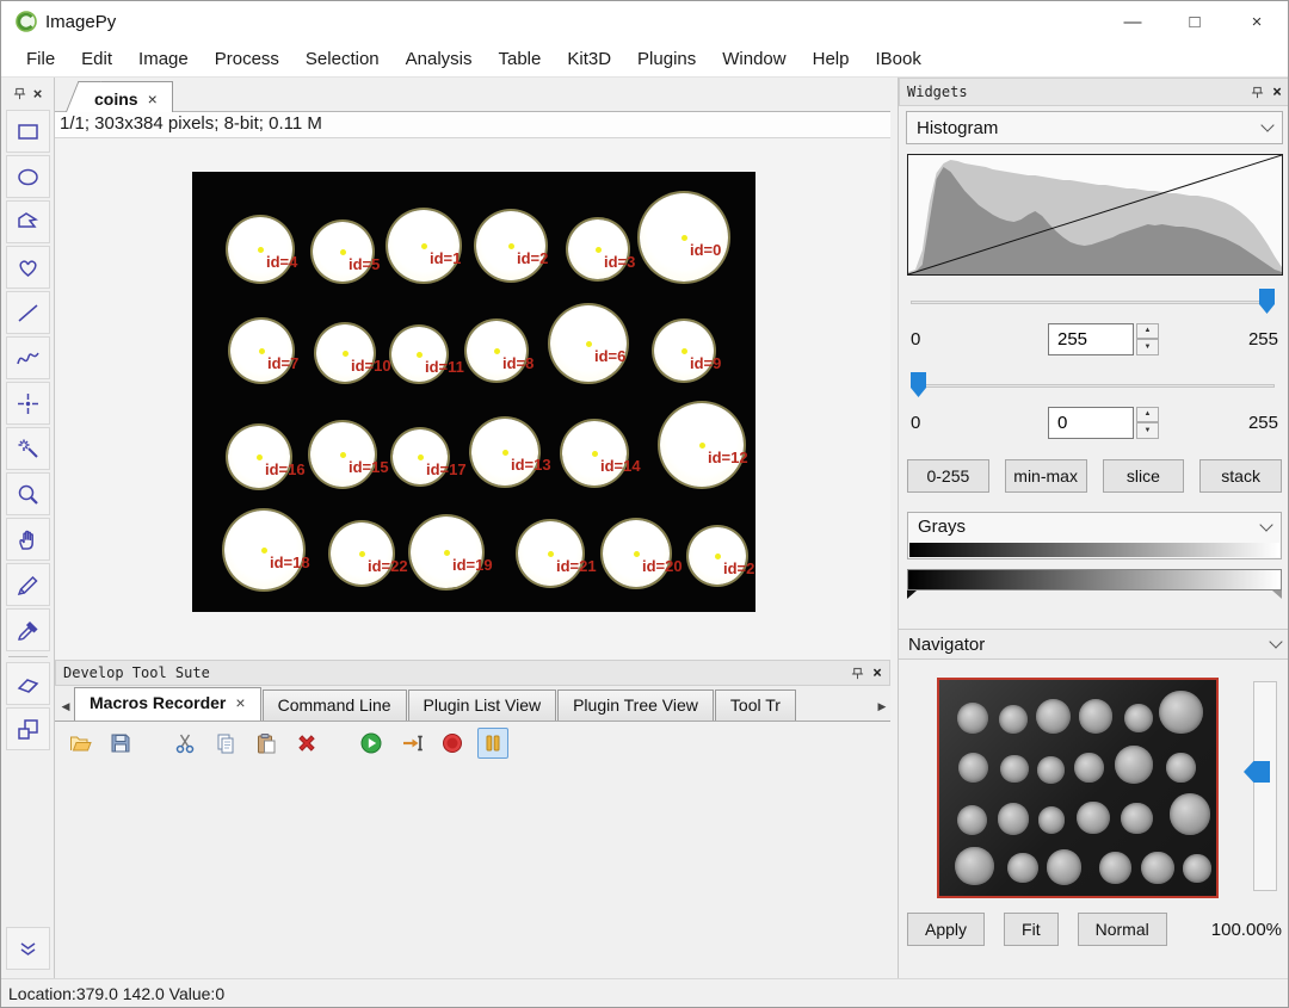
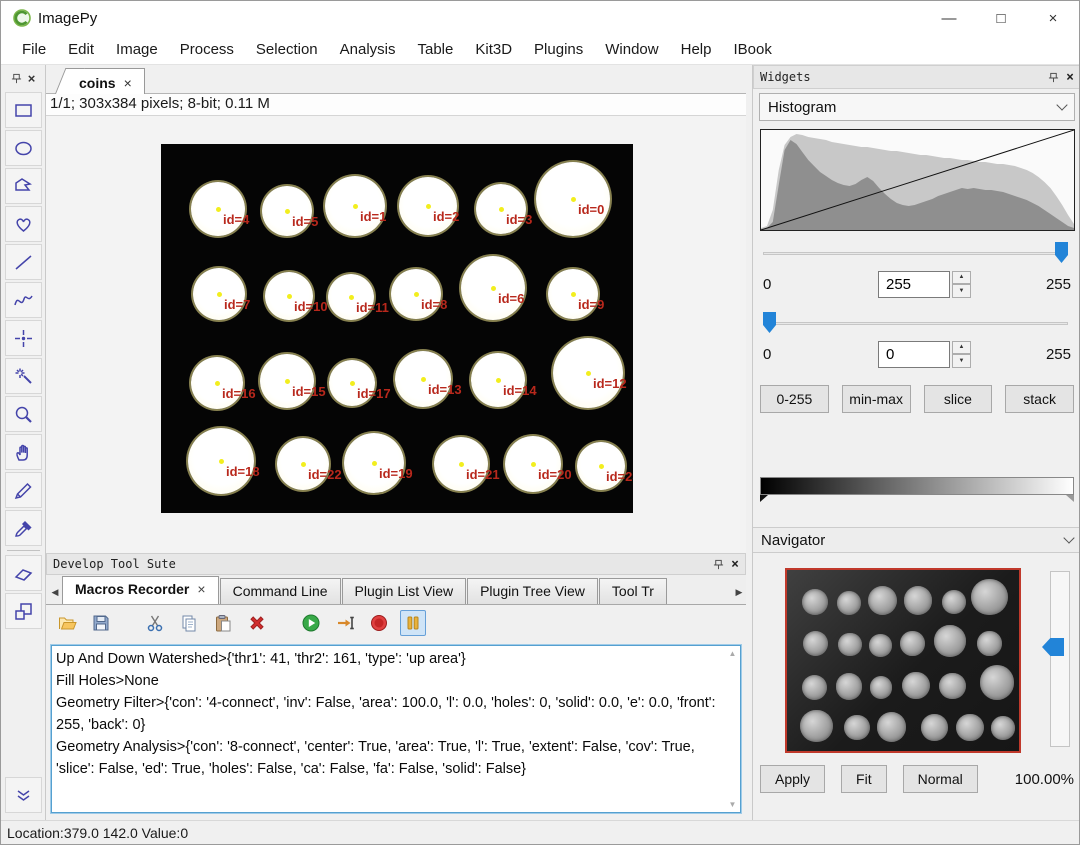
  ImagePy
  —
  □
  ×
  File
  Edit
  Image
  Process
  Selection
  Analysis
  Table
  Kit3D
  Plugins
  Window
  Help
  IBook
  ×
  coins
  ×
  1/1; 303x384 pixels; 8-bit; 0.11 M
  id=4
  id=5
  id=1
  id=2
  id=3
  id=0
  id=7
  id=10
  id=11
  id=8
  id=6
  id=9
  id=16
  id=15
  id=17
  id=13
  id=14
  id=12
  id=18
  id=22
  id=19
  id=21
  id=20
  id=2
  Develop Tool Sute
  ×
  ◀
  Macros Recorder
  ×
  Command Line
  Plugin List View
  Plugin Tree View
  Tool Tr
  ▶
+ Up And Down Watershed>{'thr1': 41, 'thr2': 161, 'type': 'up area'}
+ Fill Holes>None
+ Geometry Filter>{'con': '4-connect', 'inv': False, 'area': 100.0, 'l': 0.0, 'holes': 0, 'solid': 0.0, 'e': 0.0, 'front': 255, 'back': 0}
+ Geometry Analysis>{'con': '8-connect', 'center': True, 'area': True, 'l': True, 'extent': False, 'cov': True, 'slice': False, 'ed': True, 'holes': False, 'ca': False, 'fa': False, 'solid': False}
+ ▲
+ ▼
  Widgets
  ×
  Histogram
  0
  255
  255
  0
  0
  255
  0-255
  min-max
  slice
  stack
- Grays
  Navigator
  Apply
  Fit
  Normal
  100.00%
  Location:379.0 142.0 Value:0
